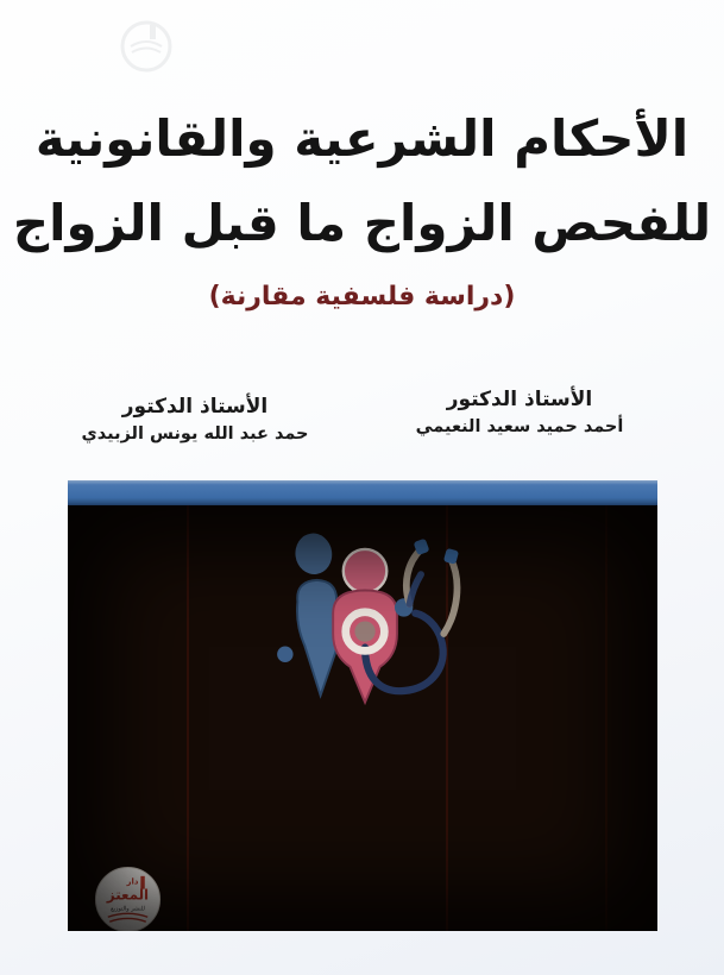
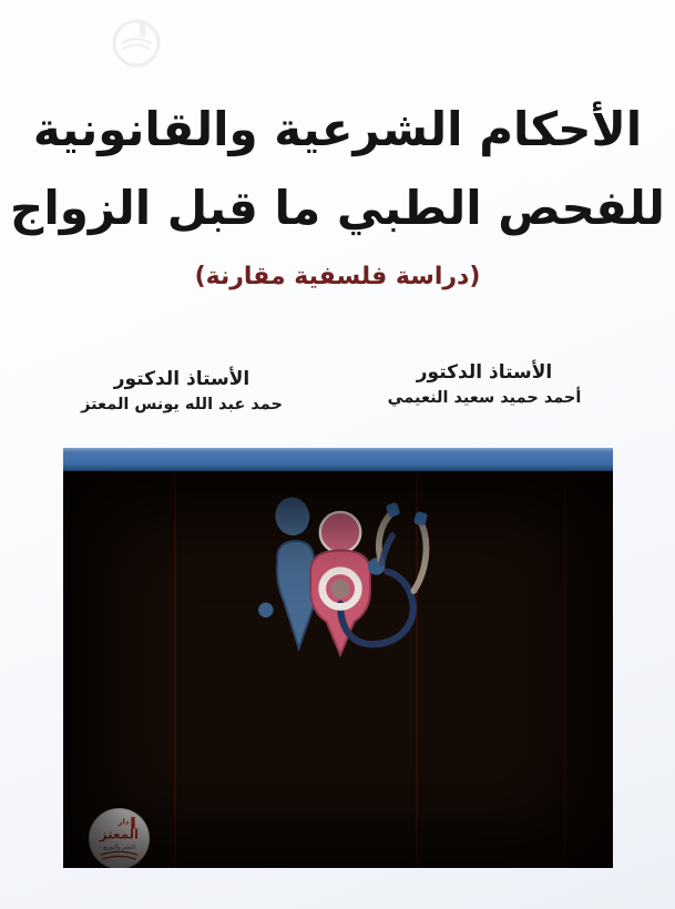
  الأحكام الشرعية والقانونية
- للفحص الزواج ما قبل الزواج
+ للفحص الطبي ما قبل الزواج
  (دراسة فلسفية مقارنة)
  الأستاذ الدكتور
  أحمد حميد سعيد النعيمي
  الأستاذ الدكتور
- حمد عبد الله يونس الزبيدي
+ حمد عبد الله يونس المعتز
  دار
  المعتز
